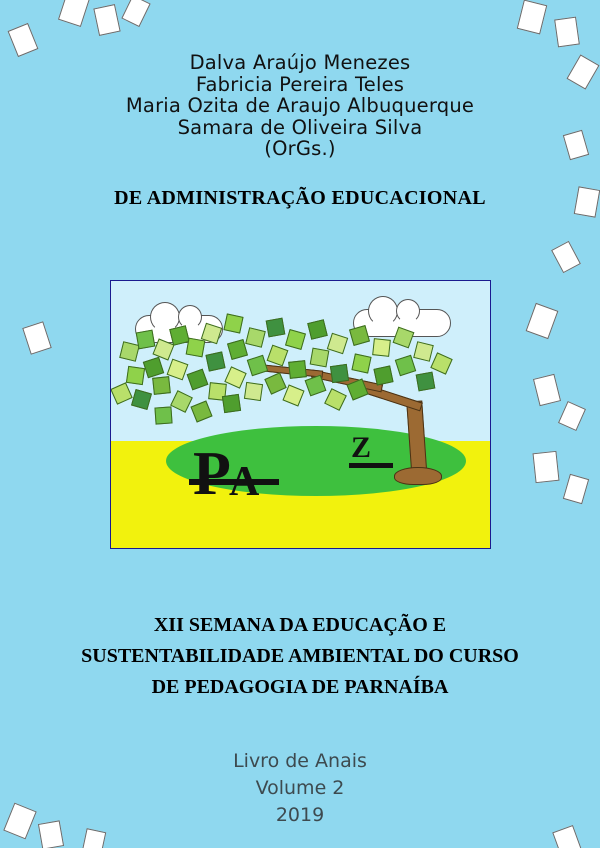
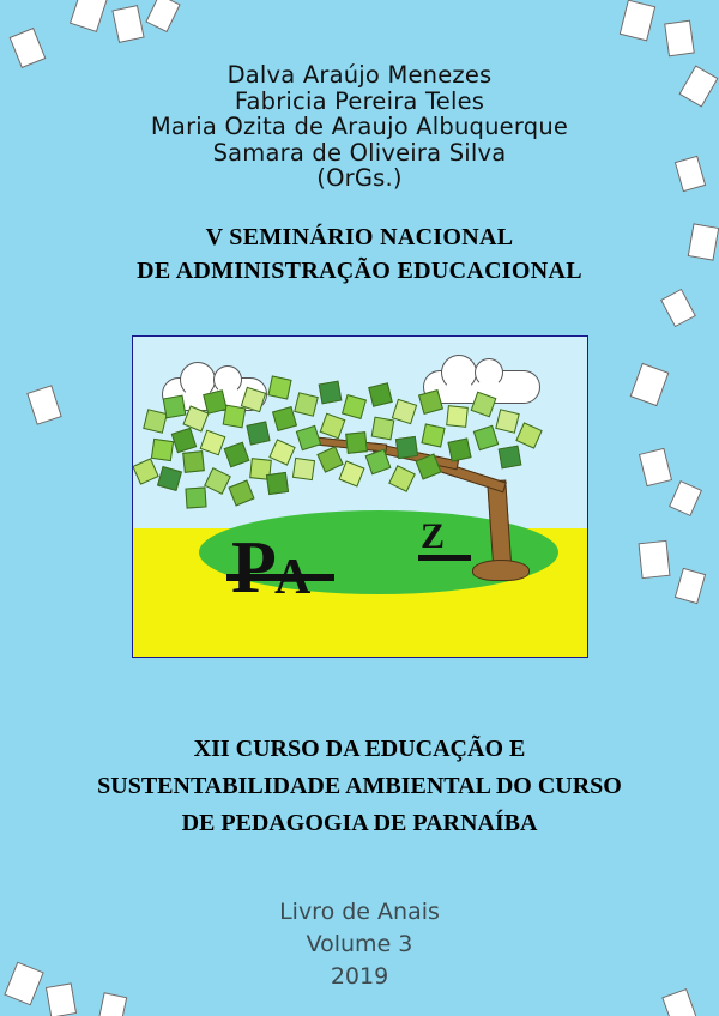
  Dalva Araújo Menezes
  Fabricia Pereira Teles
  Maria Ozita de Araujo Albuquerque
  Samara de Oliveira Silva
  (OrGs.)
+ V SEMINÁRIO NACIONAL
  DE ADMINISTRAÇÃO EDUCACIONAL
  P
  Z
- XII SEMANA DA EDUCAÇÃO E
+ XII CURSO DA EDUCAÇÃO E
  SUSTENTABILIDADE AMBIENTAL DO CURSO
  DE PEDAGOGIA DE PARNAÍBA
  Livro de Anais
- Volume 2
+ Volume 3
  2019
